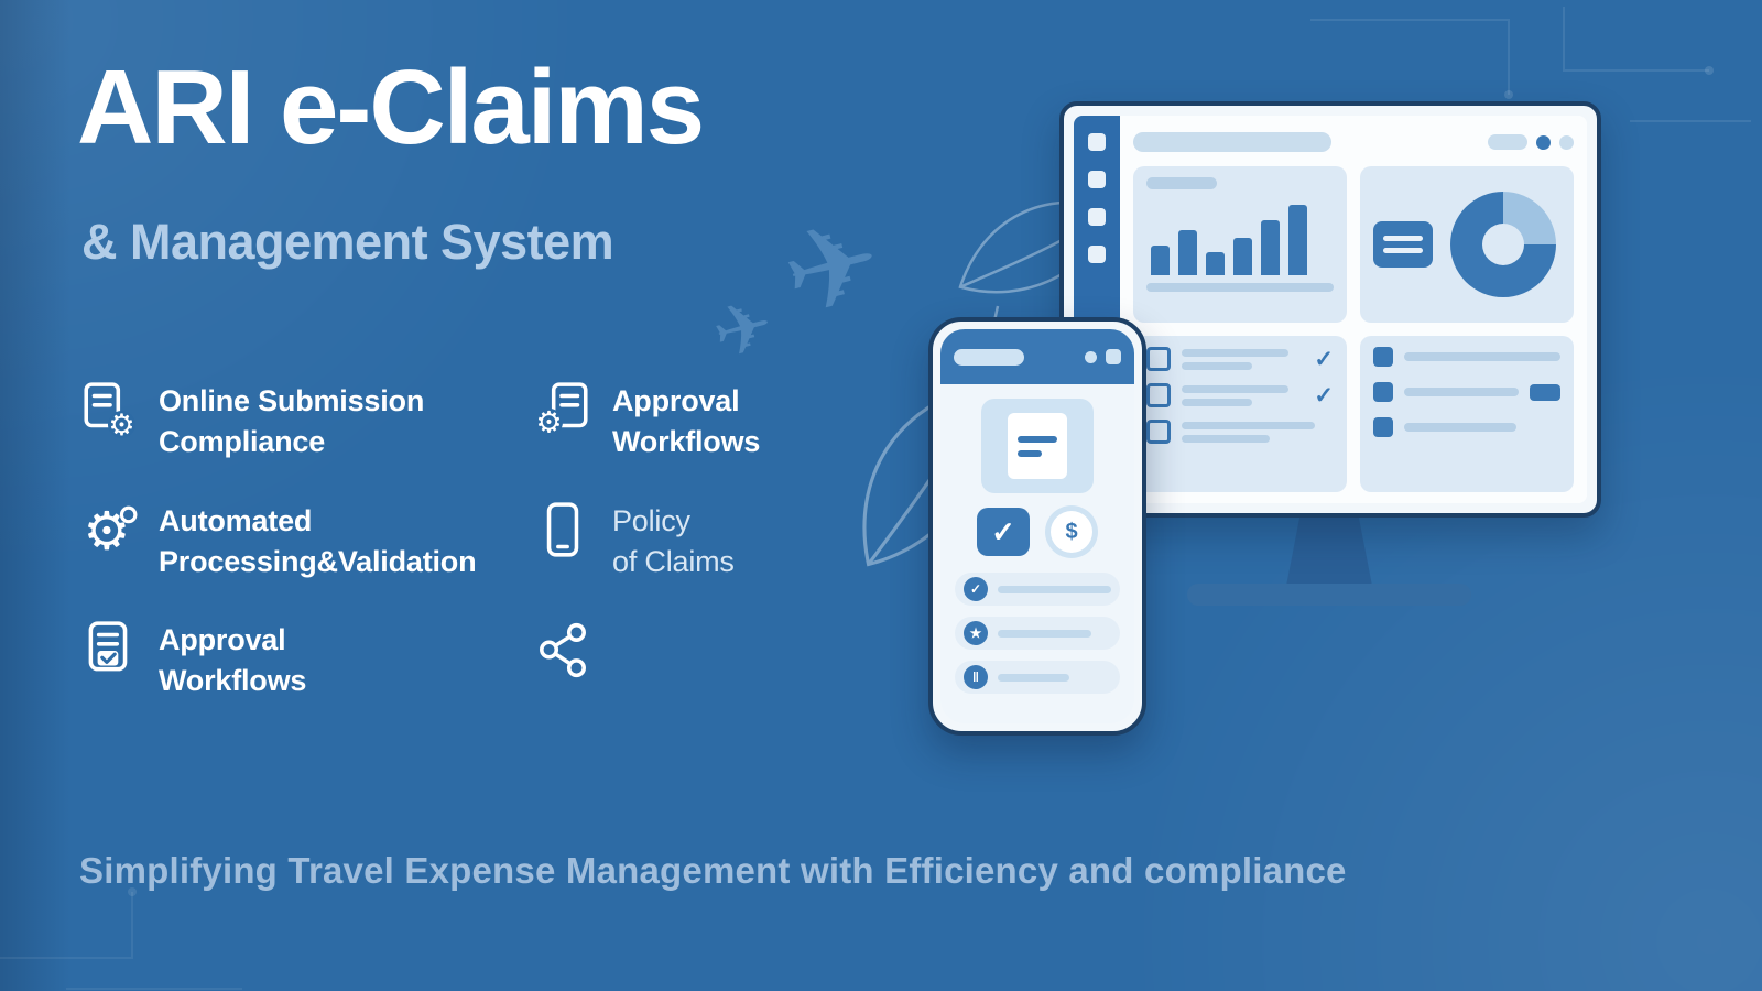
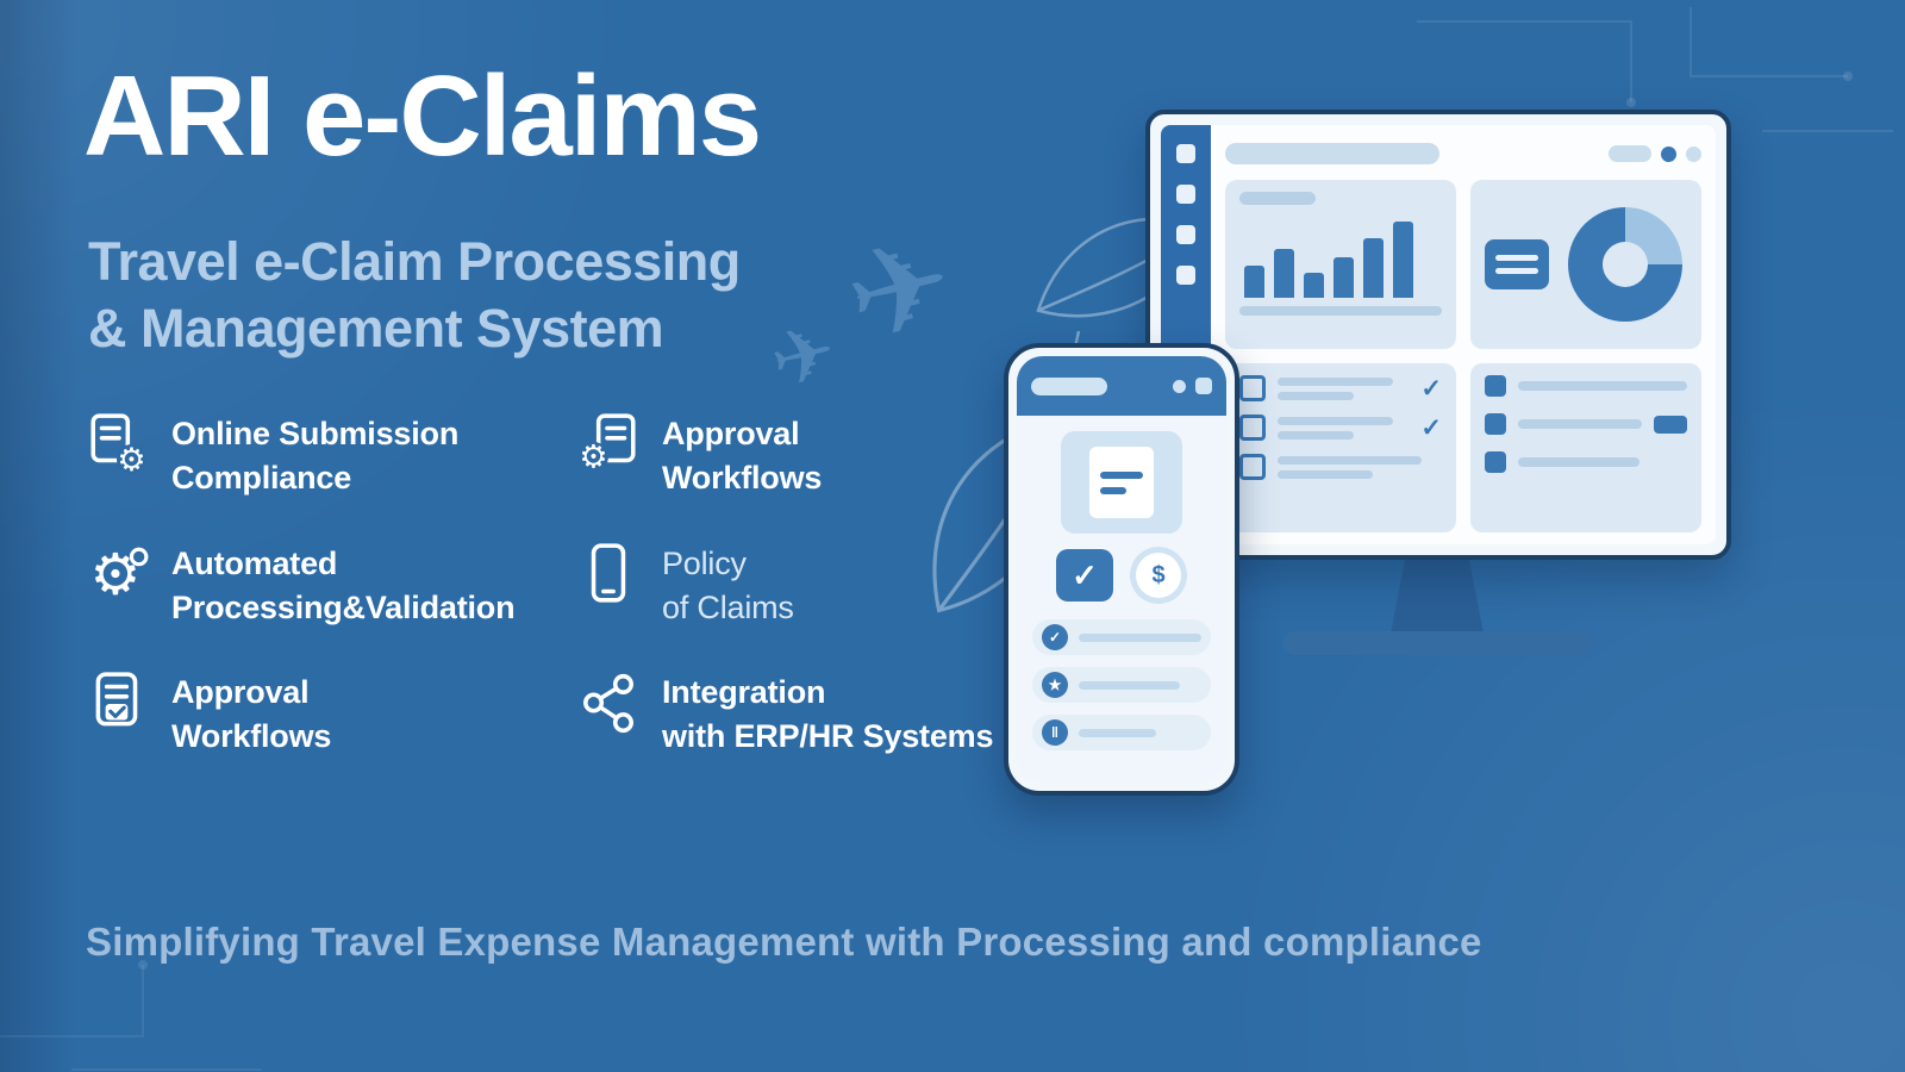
  ARI e-Claims
+ Travel e-Claim Processing
  & Management System
  ⚙
  Online Submission
  Compliance
  ⚙
  Approval
  Workflows
  ⚙
  Automated
  Processing&Validation
  Policy
  of Claims
  Approval
  Workflows
+ Integration
+ with ERP/HR Systems
- Simplifying Travel Expense Management with Efficiency and compliance
+ Simplifying Travel Expense Management with Processing and compliance
  ✓
  ✓
  ✓
  $
  ✓
  ★
  ‖
